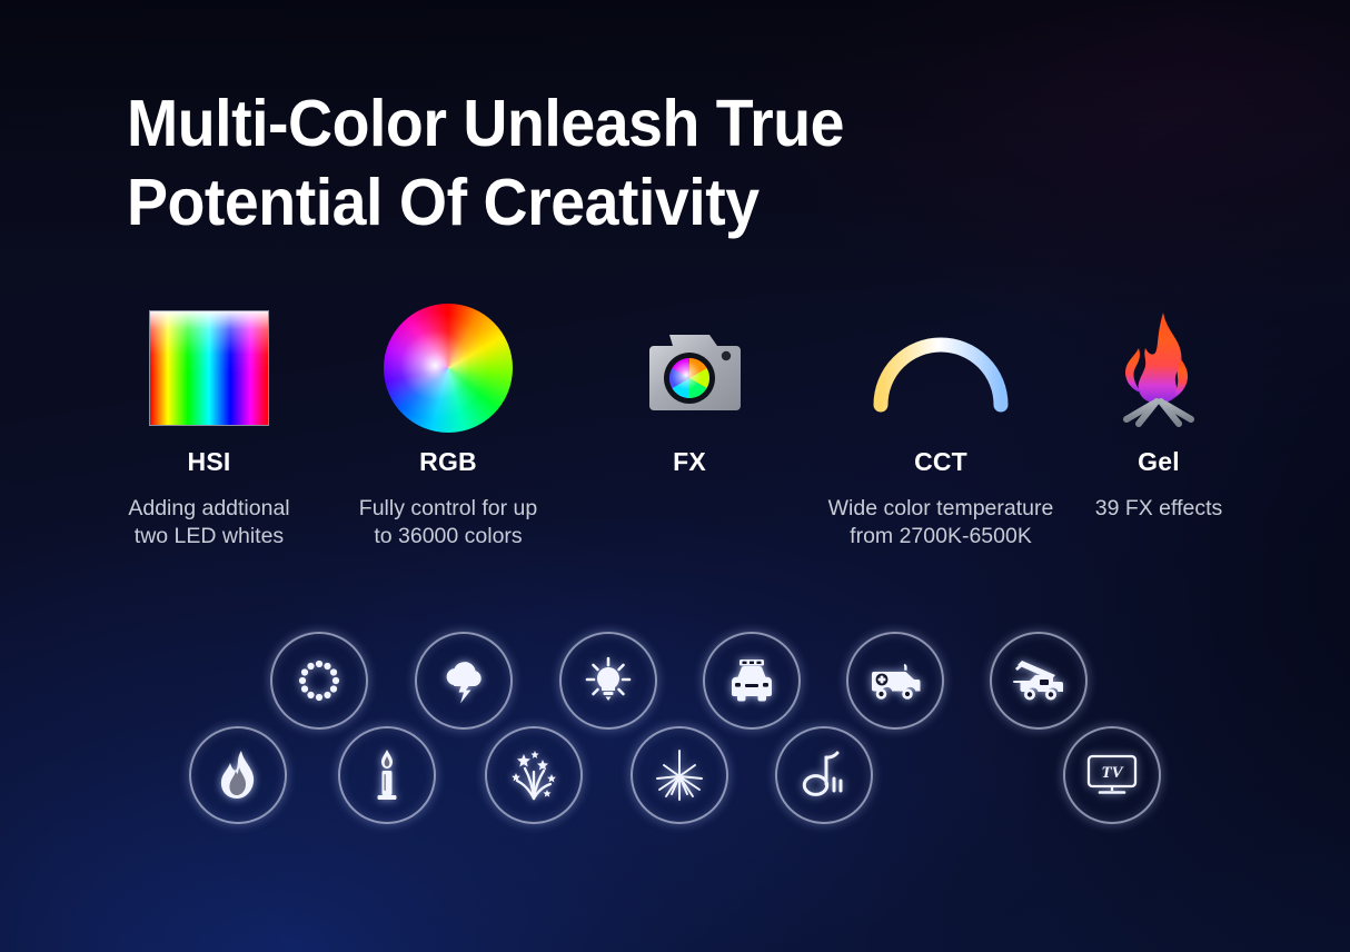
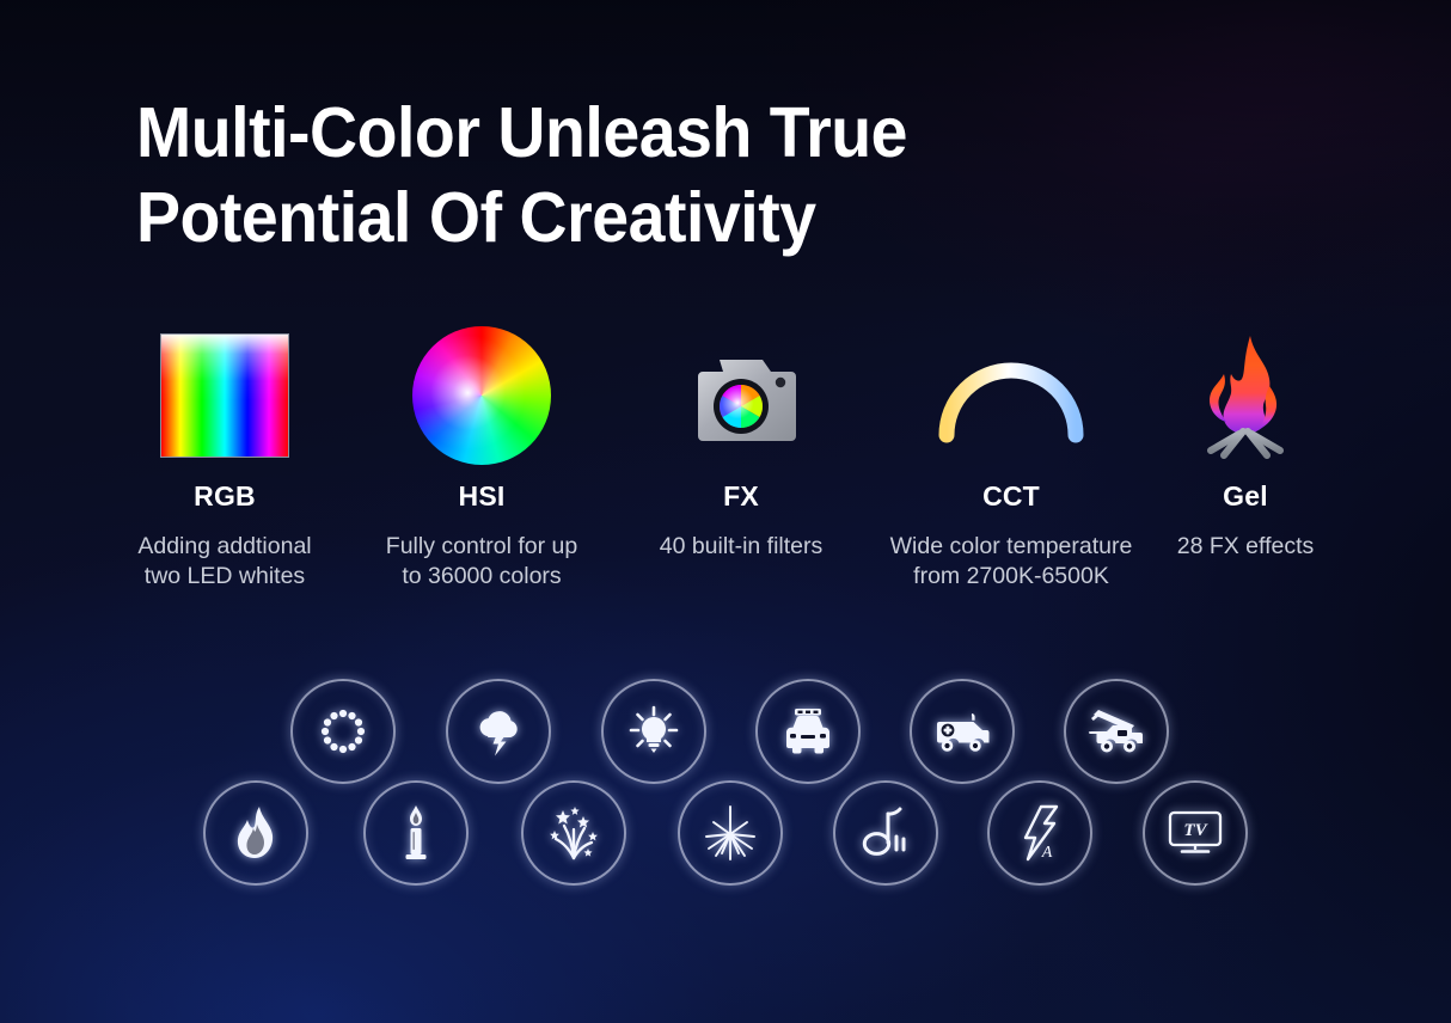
  Multi-Color Unleash True
  Potential Of Creativity
- HSI
+ RGB
  Adding addtional
  two LED whites
- RGB
+ HSI
  Fully control for up
  to 36000 colors
  FX
+ 40 built-in filters
  CCT
  Wide color temperature
  from 2700K-6500K
  Gel
- 39 FX effects
+ 28 FX effects
+ A
  TV
